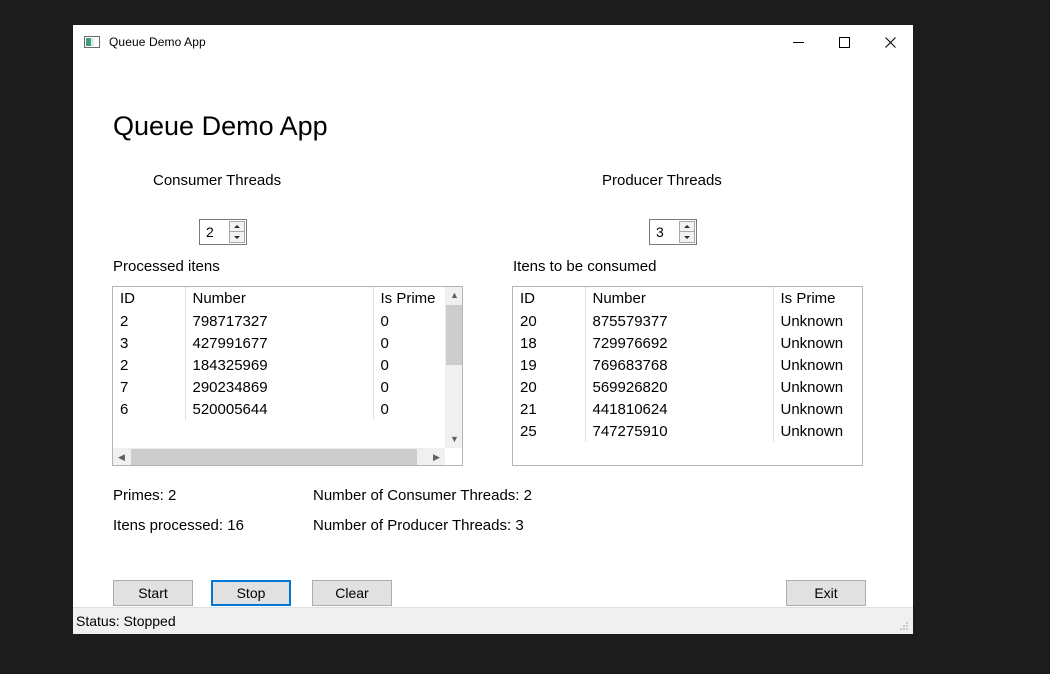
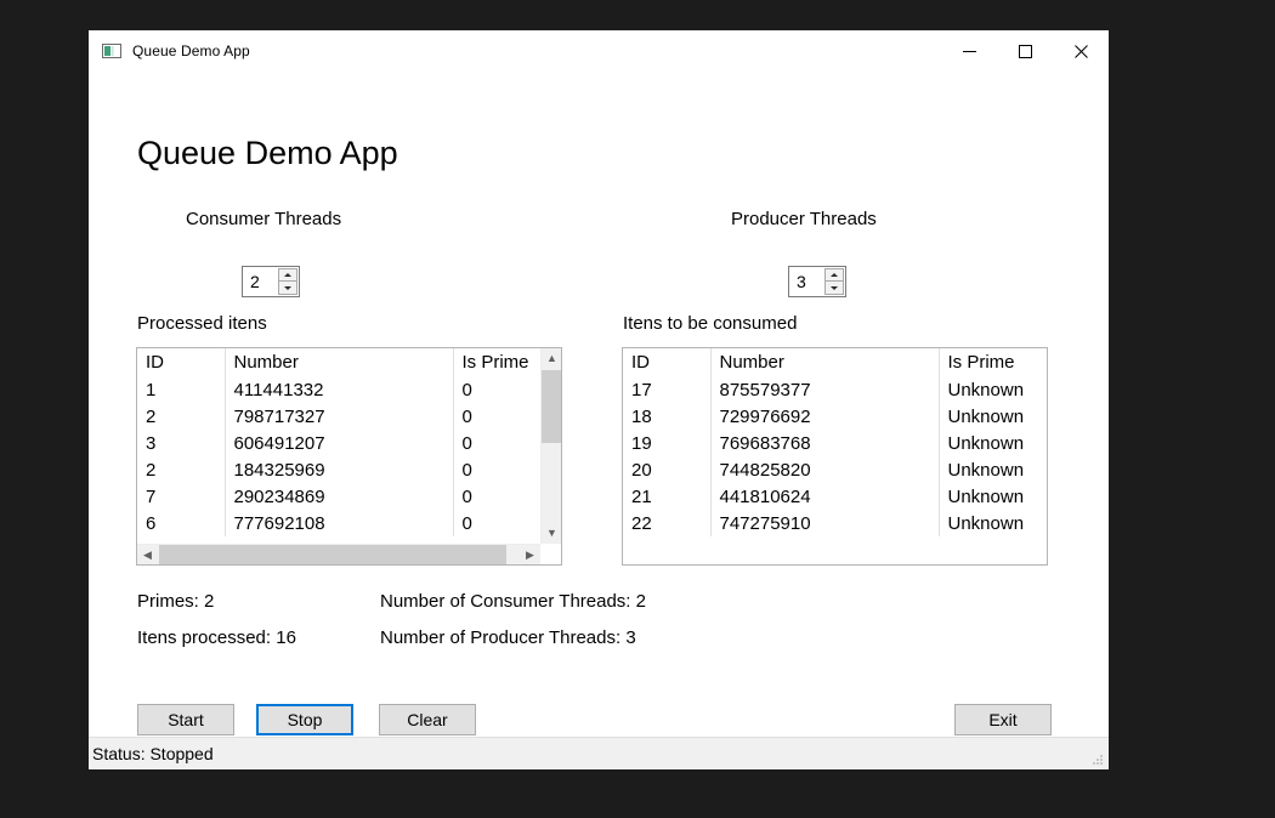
  Queue Demo App
  Queue Demo App
  Consumer Threads
  2
  Producer Threads
  3
  Processed itens
  ID	Number	Is Prime
+ 1	411441332	0
  2	798717327	0
- 3	427991677	0
+ 3	606491207	0
  2	184325969	0
  7	290234869	0
- 6	520005644	0
+ 6	777692108	0
  ▲
  ▼
  ◀
  ▶
  Itens to be consumed
  ID	Number	Is Prime
- 20	875579377	Unknown
+ 17	875579377	Unknown
  18	729976692	Unknown
  19	769683768	Unknown
- 20	569926820	Unknown
+ 20	744825820	Unknown
  21	441810624	Unknown
- 25	747275910	Unknown
+ 22	747275910	Unknown
  Primes: 2
  Itens processed: 16
  Number of Consumer Threads: 2
  Number of Producer Threads: 3
  Start
  Stop
  Clear
  Exit
  Status: Stopped
